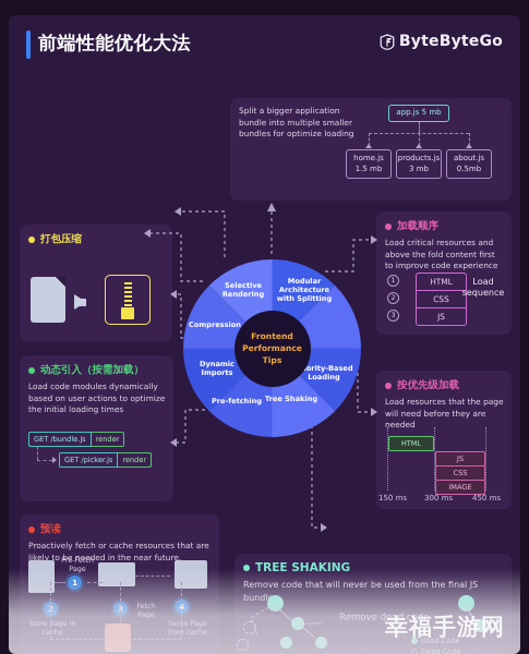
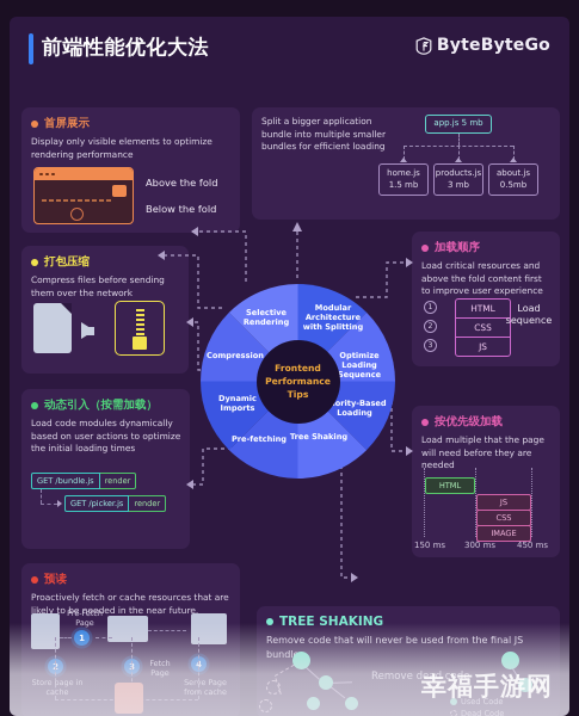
  前端性能优化大法
  ByteByteGo
+ 首屏展示
+ Display only visible elements to optimize rendering performance
+ Above the fold
+ Below the fold
- Split a bigger application bundle into multiple smaller bundles for optimize loading
+ Split a bigger application bundle into multiple smaller bundles for efficient loading
  app.js 5 mb
  home.js
  1.5 mb
  products.js
  3 mb
  about.js
  0.5mb
  打包压缩
+ Compress files before sending them over the network
  加载顺序
- Load critical resources and above the fold content first to improve code experience
+ Load critical resources and above the fold content first to improve user experience
  HTML
  CSS
  JS
  Load sequence
  动态引入（按需加载）
  Load code modules dynamically based on user actions to optimize the initial loading times
  GET /bundle.js
  render
  GET /picker.js
  render
  按优先级加载
- Load resources that the page will need before they are needed
+ Load multiple that the page will need before they are needed
  HTML
  JS
  CSS
  IMAGE
  150 ms
  300 ms
  450 ms
  预读
  Proactively fetch or cache resources that are likely to be needed in the near future.
  TREE SHAKING
  Modular Architecture with Splitting
+ Optimize Loading Sequence
  iority-Based Loading
  Tree Shaking
  Pre-fetching
  Dynamic Imports
  Compression
  Selective Rendering
  Frontend
  Performance
  Tips
  幸福手游网
